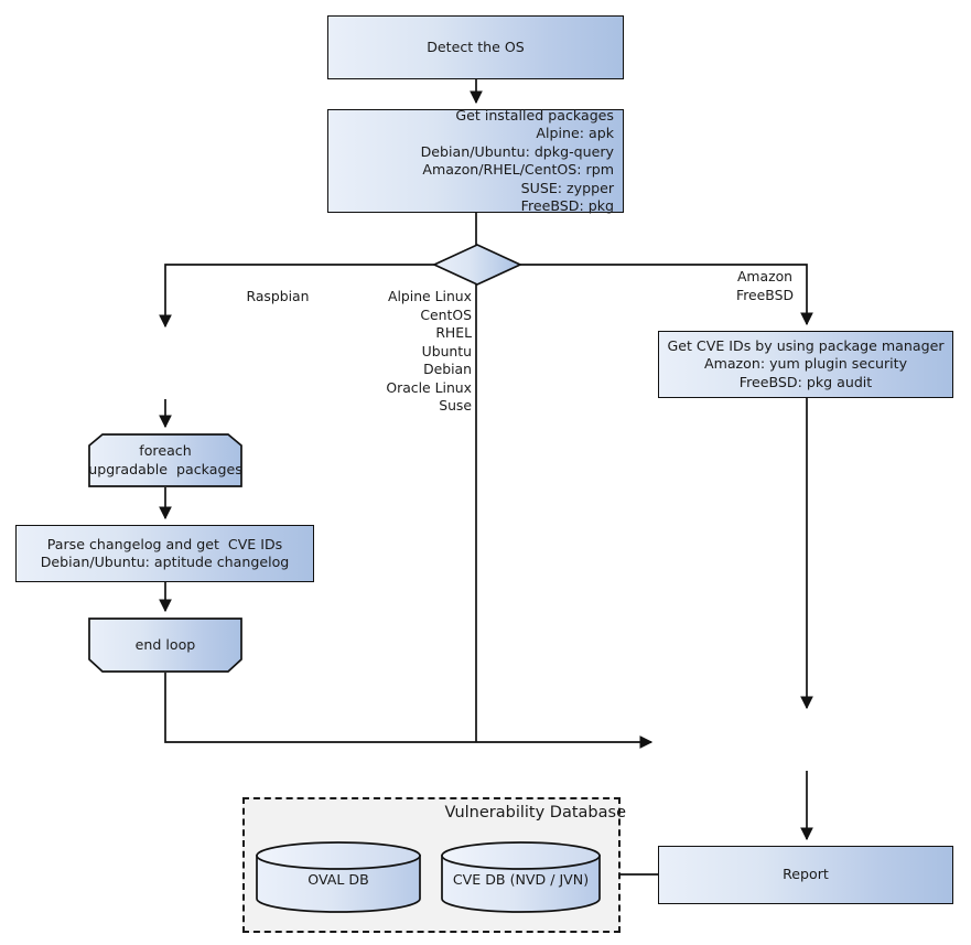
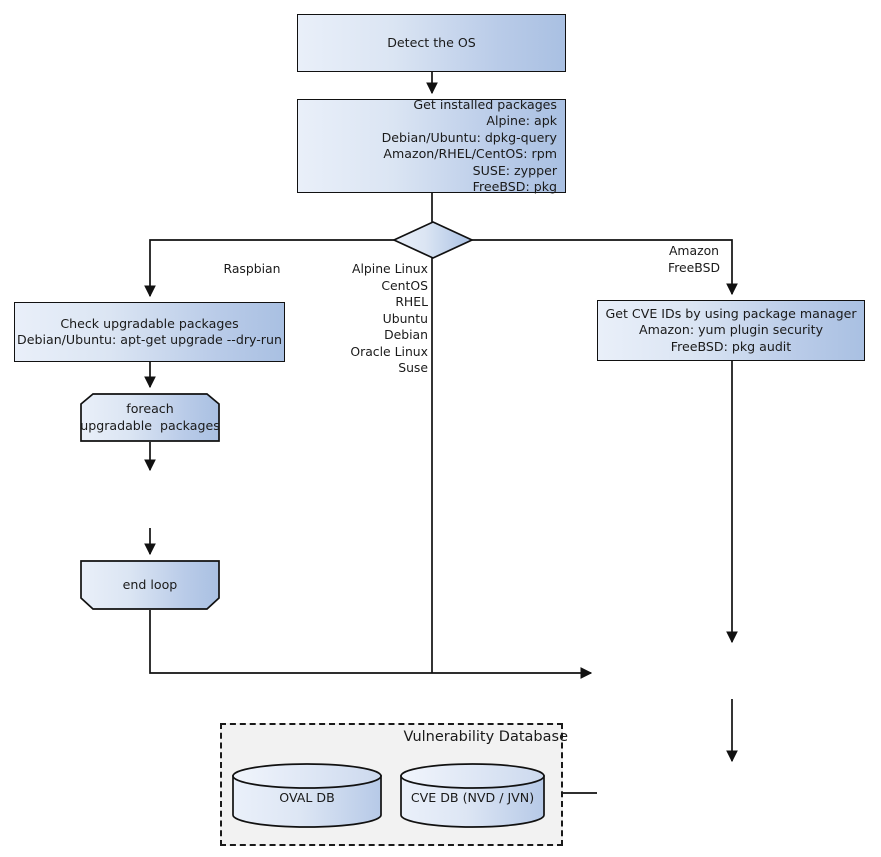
  Detect the OS
  Get installed packages
  Alpine: apk
  Debian/Ubuntu: dpkg-query
  Amazon/RHEL/CentOS: rpm
  SUSE: zypper
  FreeBSD: pkg
+ Check upgradable packages
+ Debian/Ubuntu: apt-get upgrade --dry-run
  foreach
  upgradable packages
- Parse changelog and get CVE IDs
- Debian/Ubuntu: aptitude changelog
  end loop
  Get CVE IDs by using package manager
  Amazon: yum plugin security
  FreeBSD: pkg audit
- Report
  Raspbian
  Alpine Linux
  CentOS
  RHEL
  Ubuntu
  Debian
  Oracle Linux
  Suse
  Amazon
  FreeBSD
  Vulnerability Database
  OVAL DB
  CVE DB (NVD / JVN)
